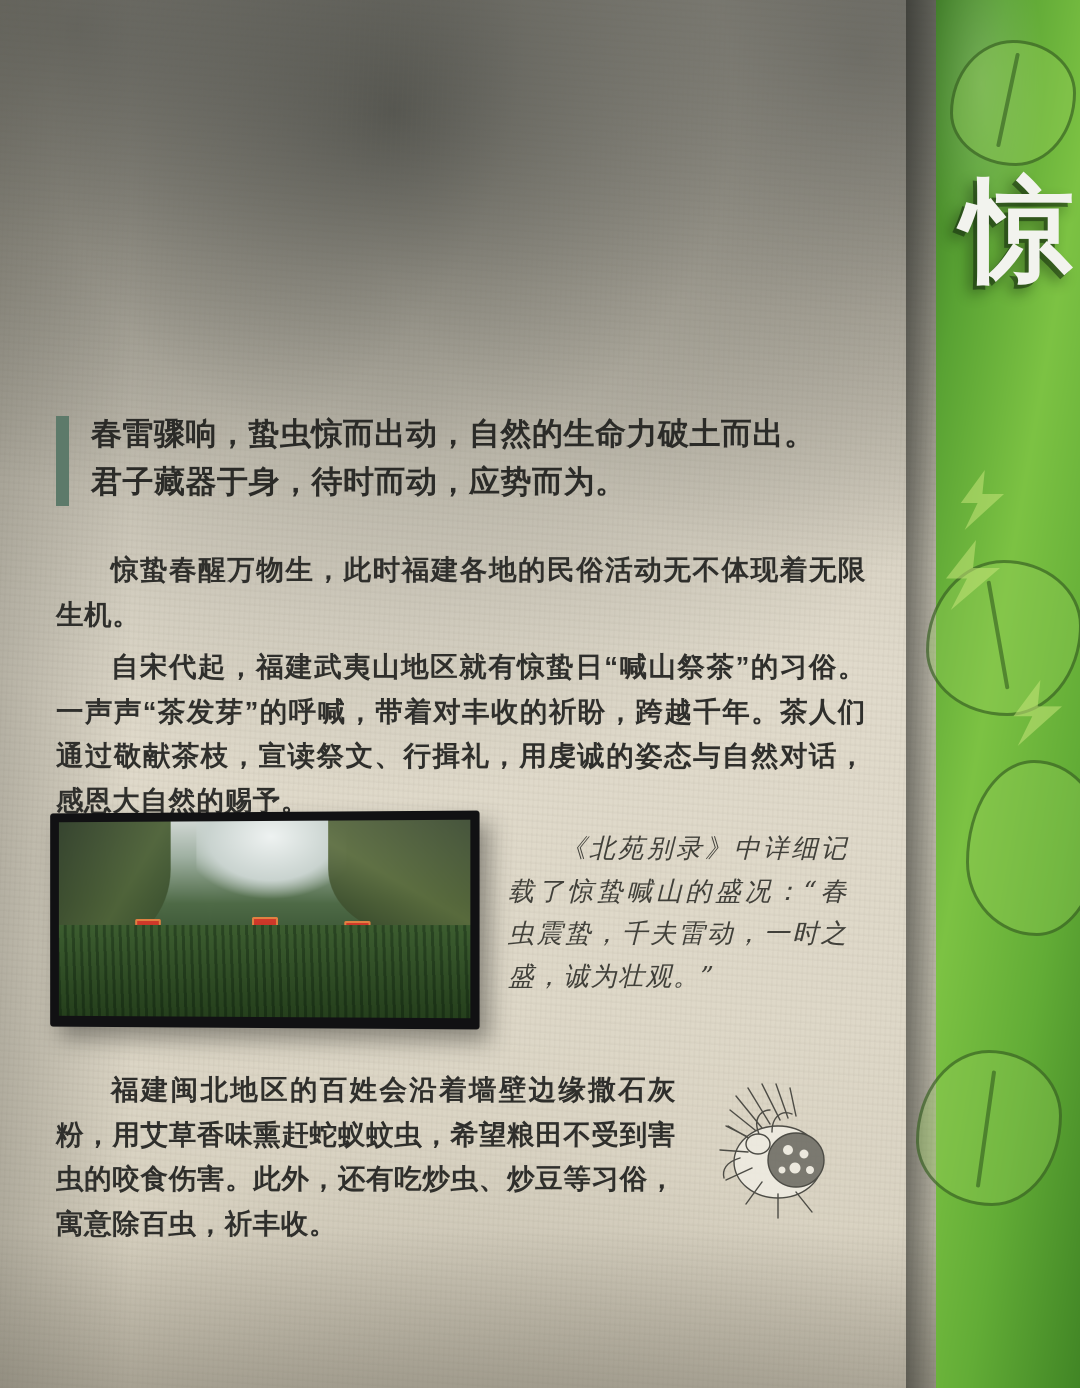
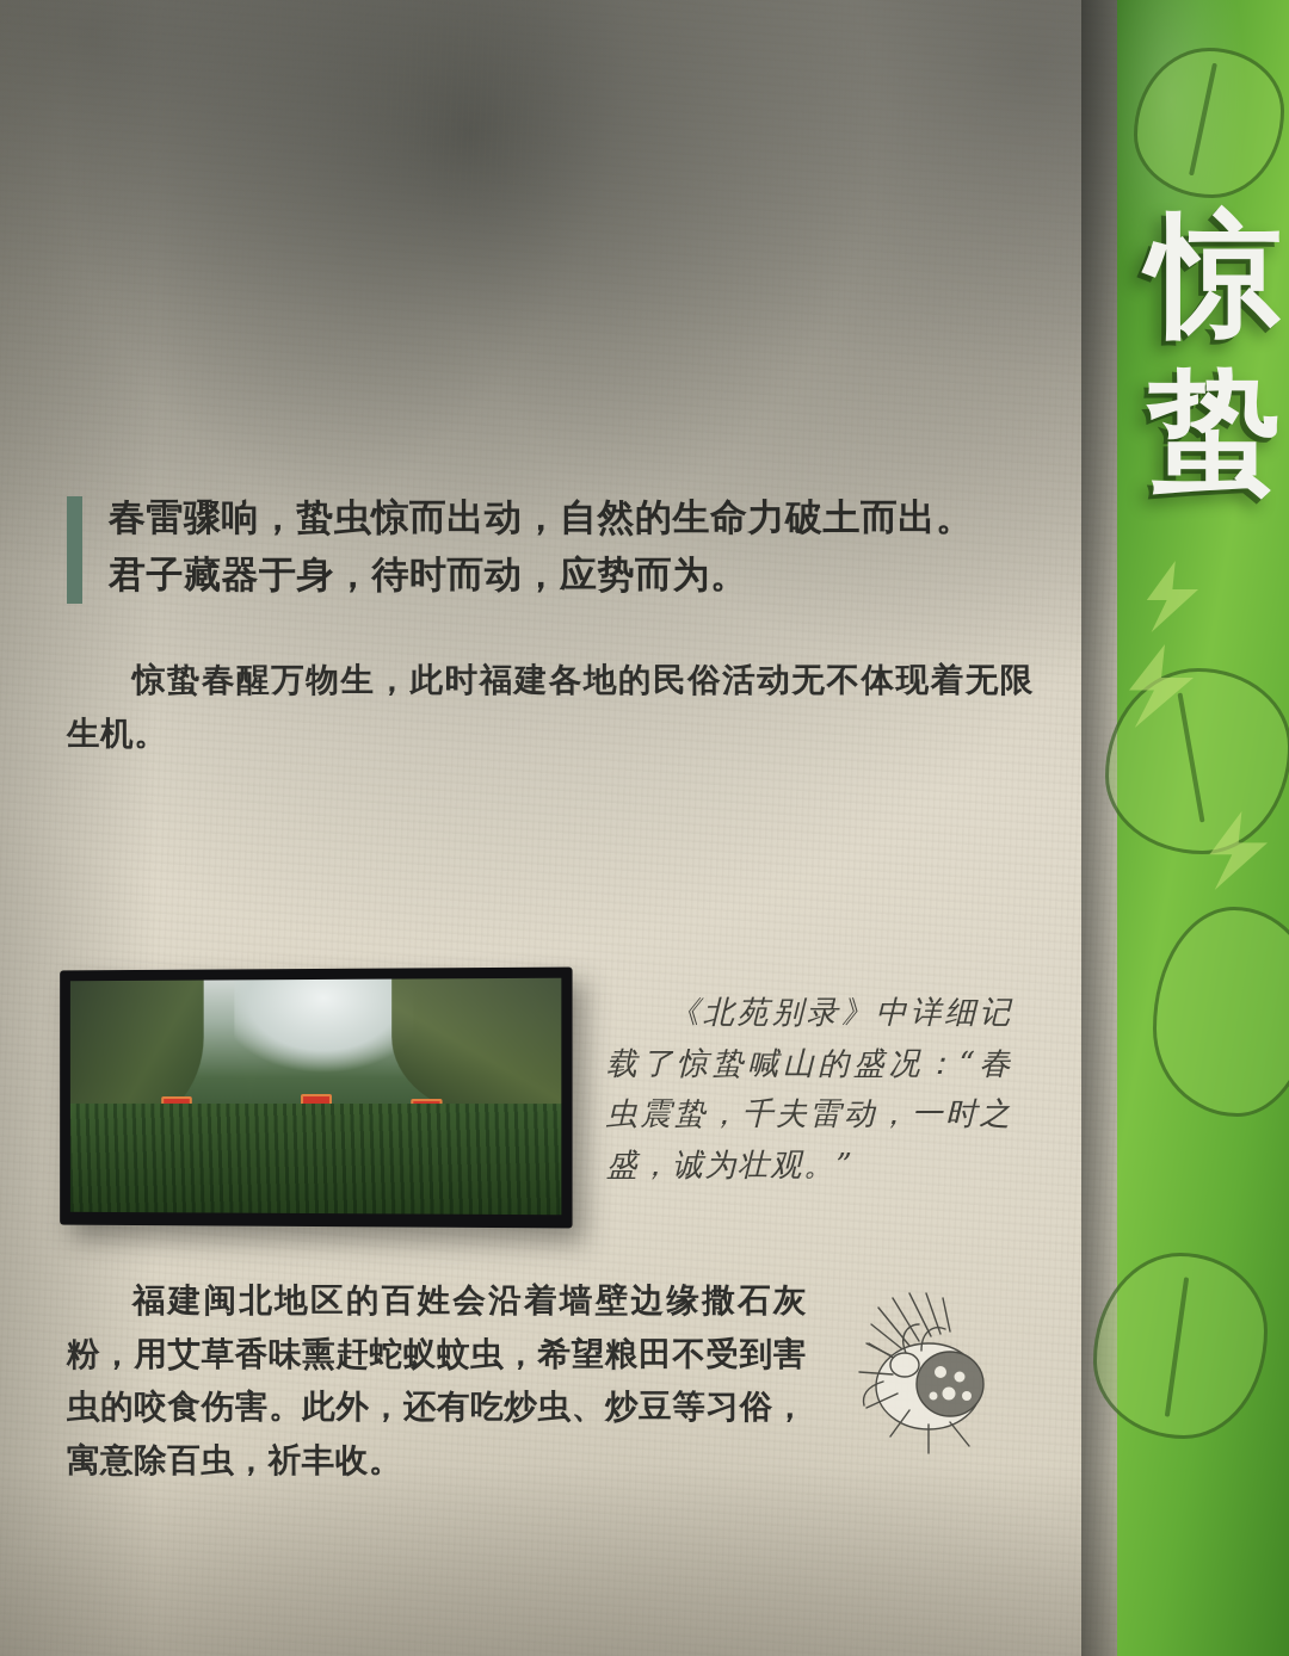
  春雷骤响，蛰虫惊而出动，自然的生命力破土而出。
  君子藏器于身，待时而动，应势而为。
  惊蛰春醒万物生，此时福建各地的民俗活动无不体现着无限生机。
- 自宋代起，福建武夷山地区就有惊蛰日“喊山祭茶”的习俗。一声声“茶发芽”的呼喊，带着对丰收的祈盼，跨越千年。茶人们通过敬献茶枝，宣读祭文、行揖礼，用虔诚的姿态与自然对话，感恩大自然的赐予。
  福建闽北地区的百姓会沿着墙壁边缘撒石灰粉，用艾草香味熏赶蛇蚁蚊虫，希望粮田不受到害虫的咬食伤害。此外，还有吃炒虫、炒豆等习俗，寓意除百虫，祈丰收。
  《北苑别录》中详细记载了惊蛰喊山的盛况：“春虫震蛰，千夫雷动，一时之盛，诚为壮观。”
  惊
+ 蛰
